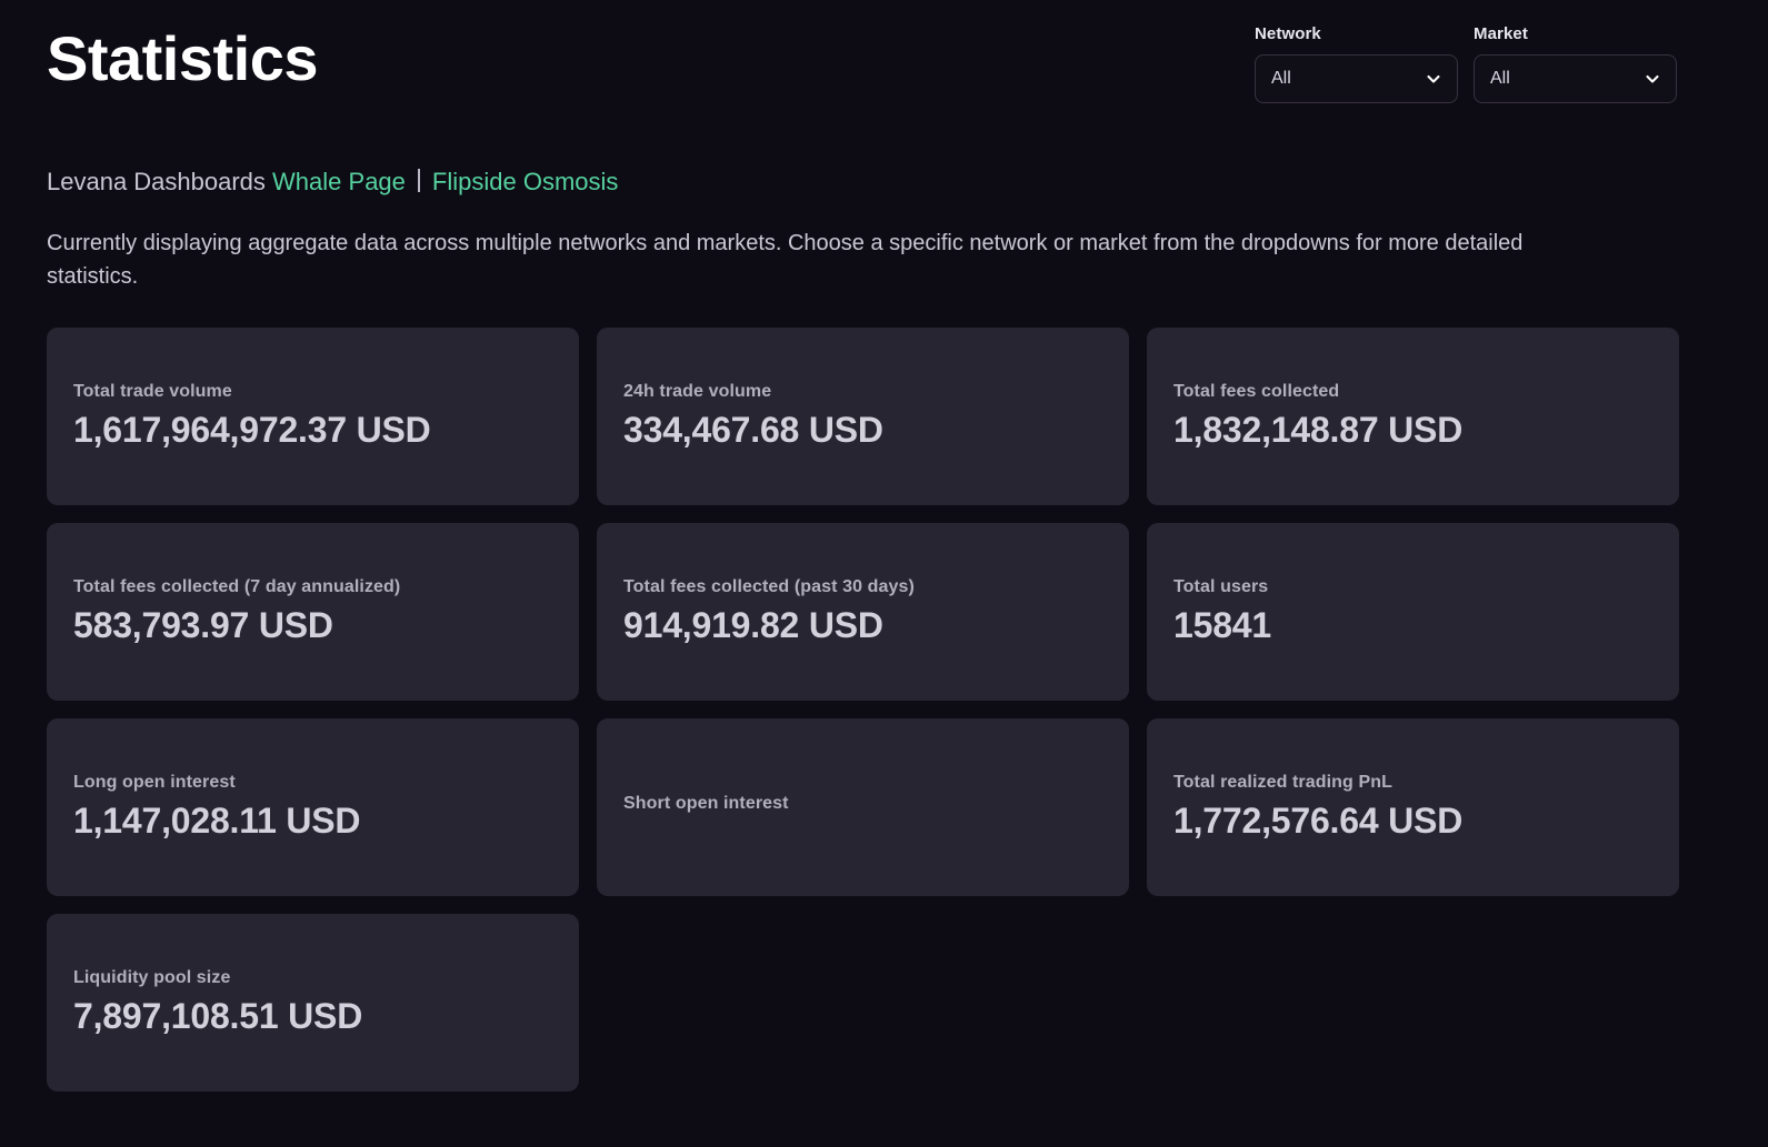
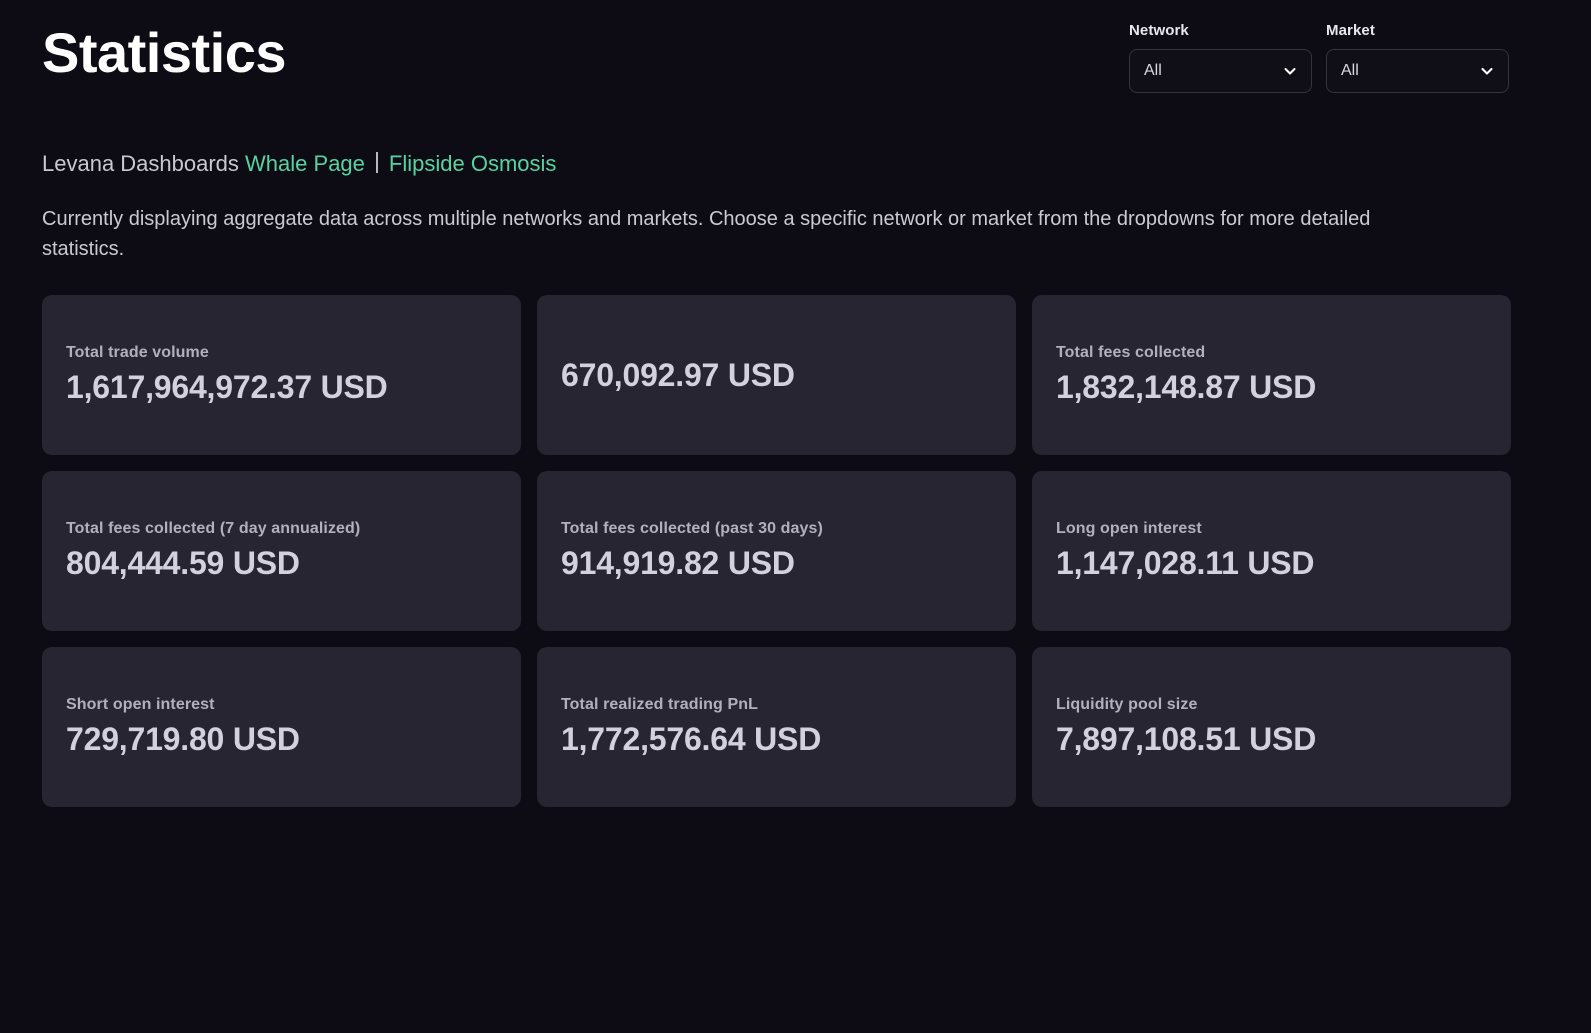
  Statistics
  Network
  All
  Market
  All
  Levana Dashboards
  Whale Page
  Flipside Osmosis
  Currently displaying aggregate data across multiple networks and markets. Choose a specific network or market from the dropdowns for more detailed statistics.
  Total trade volume
  1,617,964,972.37 USD
- 24h trade volume
- 334,467.68 USD
+ 670,092.97 USD
  Total fees collected
  1,832,148.87 USD
  Total fees collected (7 day annualized)
- 583,793.97 USD
+ 804,444.59 USD
  Total fees collected (past 30 days)
  914,919.82 USD
- Total users
- 15841
  Long open interest
  1,147,028.11 USD
  Short open interest
+ 729,719.80 USD
  Total realized trading PnL
  1,772,576.64 USD
  Liquidity pool size
  7,897,108.51 USD
